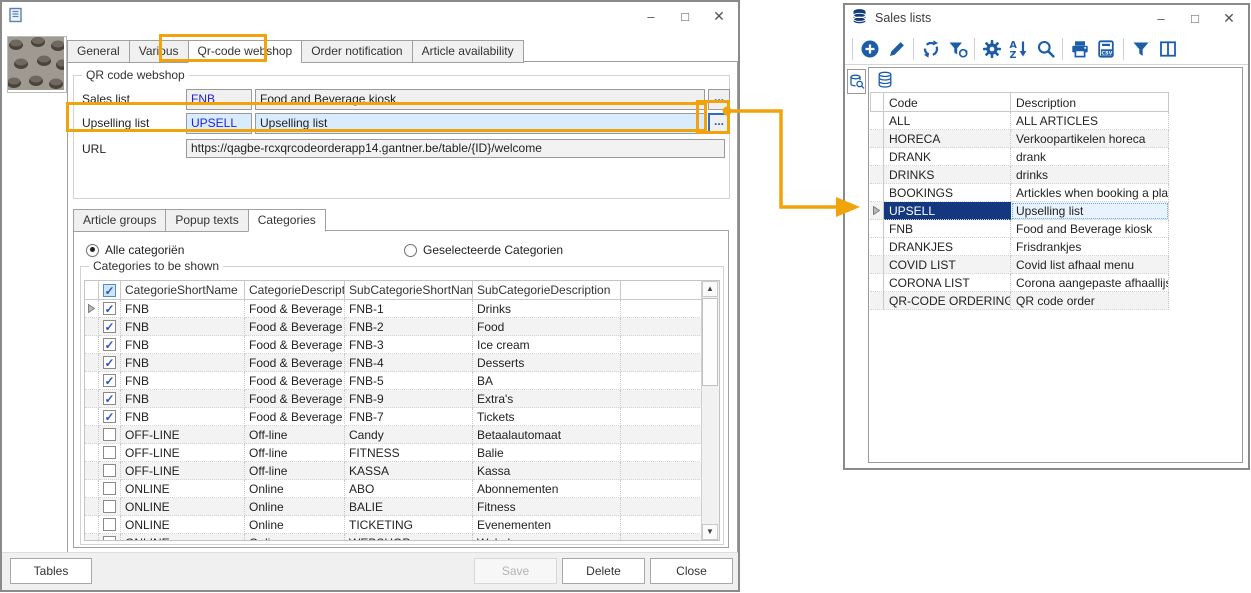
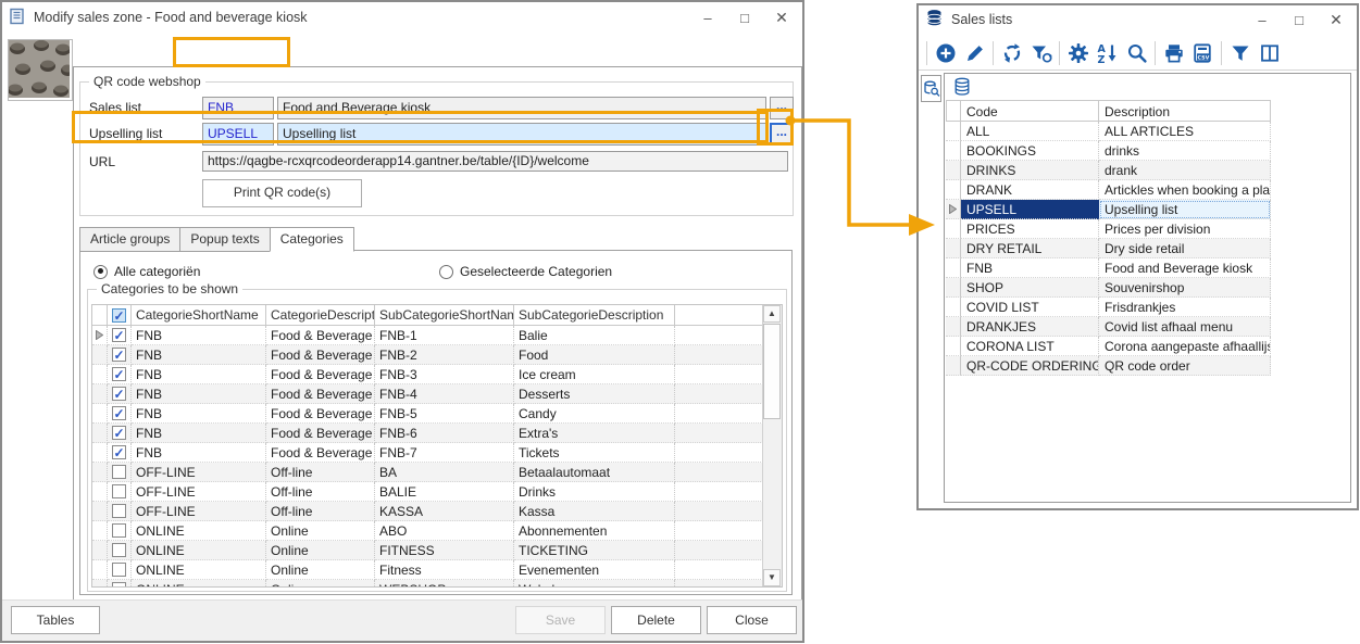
+ Modify sales zone - Food and beverage kiosk
  –
  □
  ✕
- General
- Various
- Qr-code webshop
- Order notification
- Article availability
  QR code webshop
  Sales list
  FNB
  Food and Beverage kiosk
  ...
  Upselling list
  UPSELL
  Upselling list
  ...
  URL
  https://qagbe-rcxqrcodeorderapp14.gantner.be/table/{ID}/welcome
+ Print QR code(s)
  Article groups
  Popup texts
  Categories
  Alle categoriën
  Geselecteerde Categorien
  Categories to be shown
  CategorieShortName
  CategorieDescript
  SubCategorieShortNam
  SubCategorieDescription
  FNB
  Food & Beverage
  FNB-1
- Drinks
+ Balie
  FNB
  Food & Beverage
  FNB-2
  Food
  FNB
  Food & Beverage
  FNB-3
  Ice cream
  FNB
  Food & Beverage
  FNB-4
  Desserts
  FNB
  Food & Beverage
  FNB-5
- BA
+ Candy
  FNB
  Food & Beverage
- FNB-9
+ FNB-6
  Extra's
  FNB
  Food & Beverage
  FNB-7
  Tickets
  OFF-LINE
  Off-line
- Candy
+ BA
  Betaalautomaat
  OFF-LINE
  Off-line
- FITNESS
+ BALIE
- Balie
+ Drinks
  OFF-LINE
  Off-line
  KASSA
  Kassa
  ONLINE
  Online
  ABO
  Abonnementen
  ONLINE
  Online
- BALIE
+ FITNESS
- Fitness
+ TICKETING
  ONLINE
  Online
- TICKETING
+ Fitness
  Evenementen
  ▲
  ▼
  Tables
  Save
  Delete
  Close
  Sales lists
  –
  □
  ✕
  A
  Z
  Code
  Description
  ALL
  ALL ARTICLES
- HORECA
- Verkoopartikelen horeca
- DRANK
+ BOOKINGS
- drank
+ drinks
  DRINKS
- drinks
+ drank
- BOOKINGS
+ DRANK
  Artickles when booking a pla
  UPSELL
  Upselling list
+ PRICES
+ Prices per division
+ DRY RETAIL
+ Dry side retail
  FNB
  Food and Beverage kiosk
+ SHOP
+ Souvenirshop
- DRANKJES
+ COVID LIST
  Frisdrankjes
- COVID LIST
+ DRANKJES
  Covid list afhaal menu
  CORONA LIST
  Corona aangepaste afhaallijs
  QR-CODE ORDERING
  QR code order
